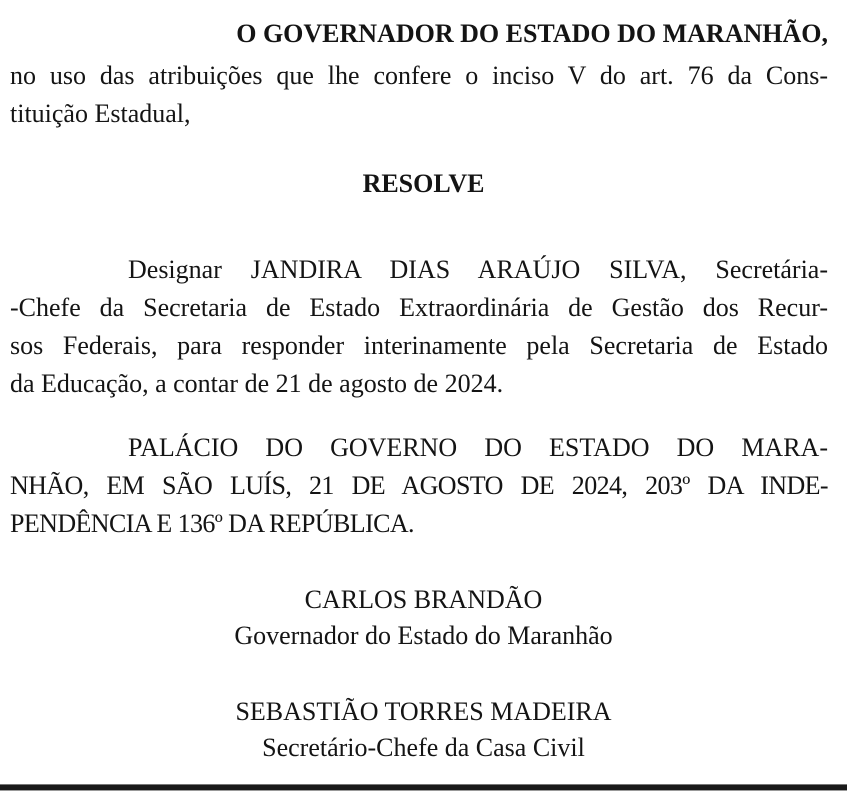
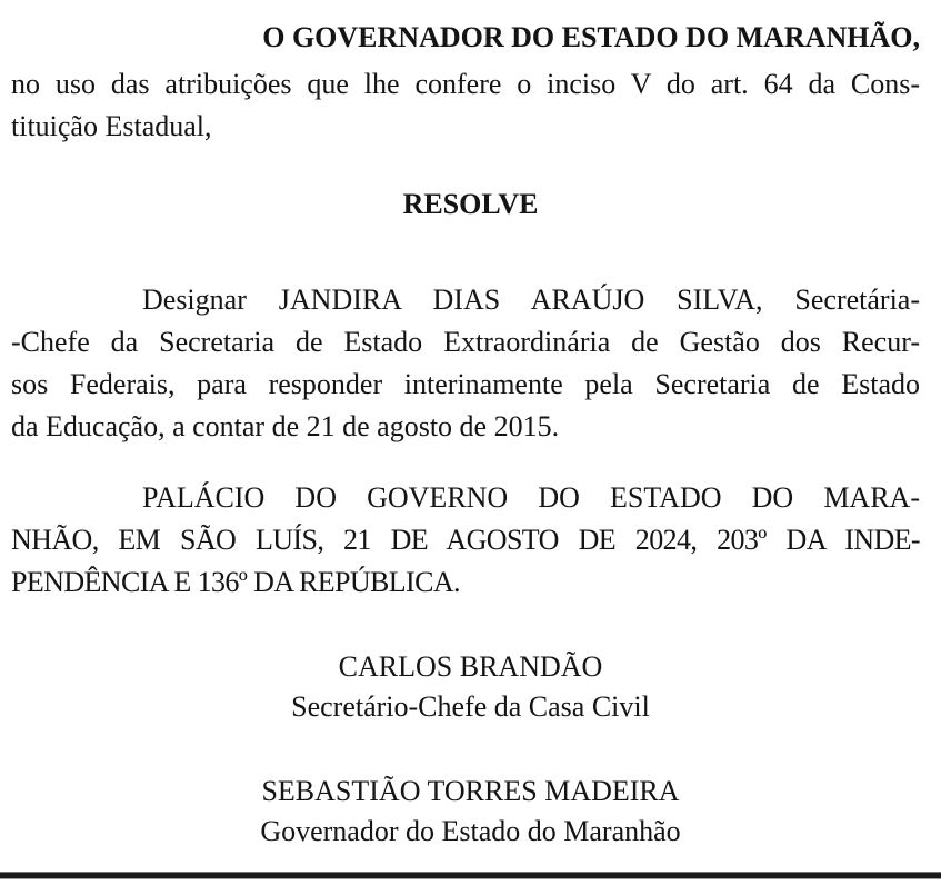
  O GOVERNADOR DO ESTADO DO MARANHÃO,
- no uso das atribuições que lhe confere o inciso V do art. 76 da Cons-
+ no uso das atribuições que lhe confere o inciso V do art. 64 da Cons-
  tituição Estadual,
  RESOLVE
  Designar JANDIRA DIAS ARAÚJO SILVA, Secretária-
  -Chefe da Secretaria de Estado Extraordinária de Gestão dos Recur-
  sos Federais, para responder interinamente pela Secretaria de Estado
- da Educação, a contar de 21 de agosto de 2024.
+ da Educação, a contar de 21 de agosto de 2015.
  PALÁCIO DO GOVERNO DO ESTADO DO MARA-
  NHÃO, EM SÃO LUÍS, 21 DE AGOSTO DE 2024, 203º DA INDE-
  PENDÊNCIA E 136º DA REPÚBLICA.
  CARLOS BRANDÃO
- Governador do Estado do Maranhão
+ Secretário-Chefe da Casa Civil
  SEBASTIÃO TORRES MADEIRA
- Secretário-Chefe da Casa Civil
+ Governador do Estado do Maranhão
